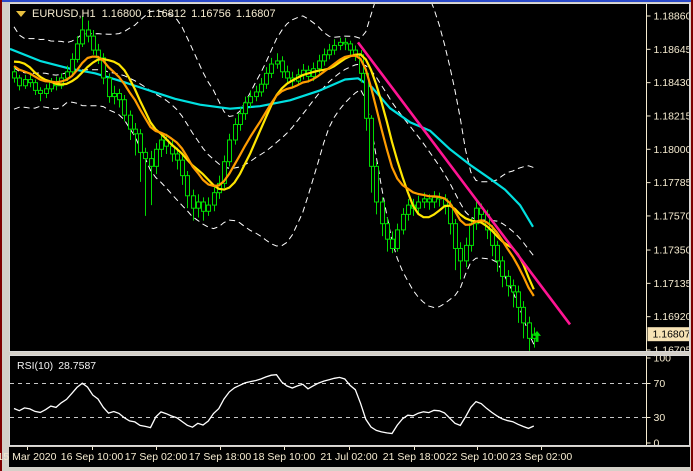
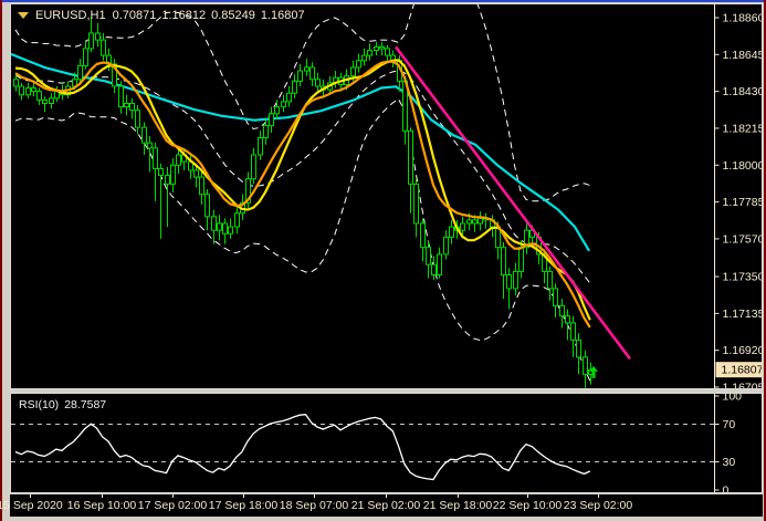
  1.18860
  1.18645
  1.18430
  1.18215
  1.18000
  1.17785
  1.17570
  1.17350
  1.17135
  1.16920
  1.16705
  1.16807
  EURUSD,H1
- 1.16800
+ 0.70871
  1.16812
- 1.16756
+ 0.85249
  1.16807
  100
  70
  30
  0
  RSI(10)
  28.7587
- 15 Mar 2020
+ 15 Sep 2020
  16 Sep 10:00
  17 Sep 02:00
  17 Sep 18:00
- 18 Sep 10:00
+ 18 Sep 07:00
- 21 Jul 02:00
+ 21 Sep 02:00
  21 Sep 18:00
  22 Sep 10:00
  23 Sep 02:00
